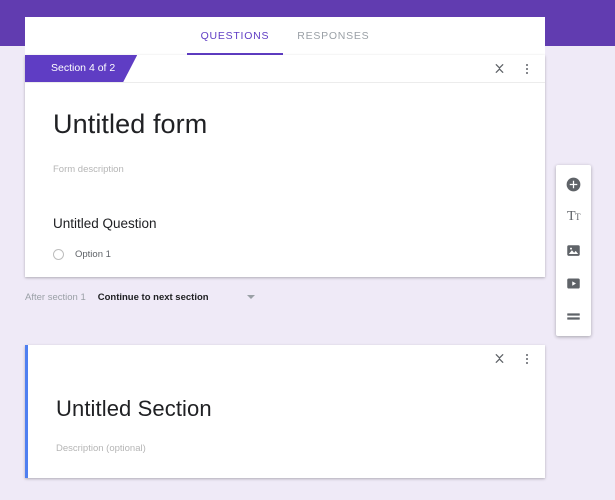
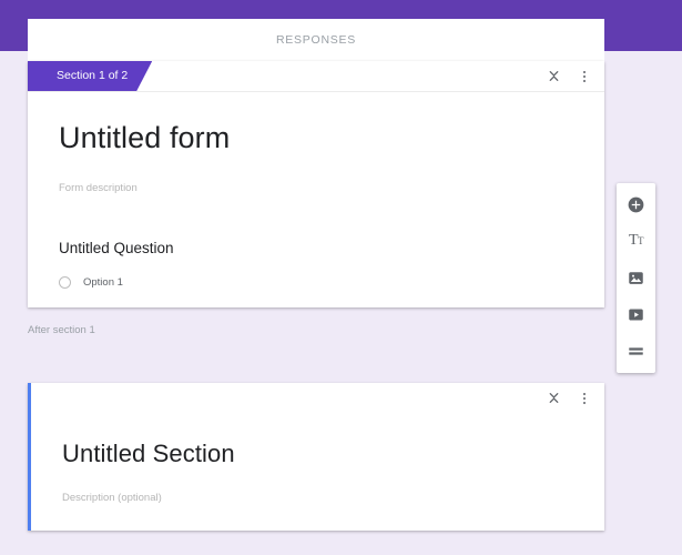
- QUESTIONS
  RESPONSES
- Section 4 of 2
+ Section 1 of 2
  Untitled form
  Form description
  Untitled Question
  Option 1
  After section 1
- Continue to next section
  Untitled Section
  Description (optional)
  TT
